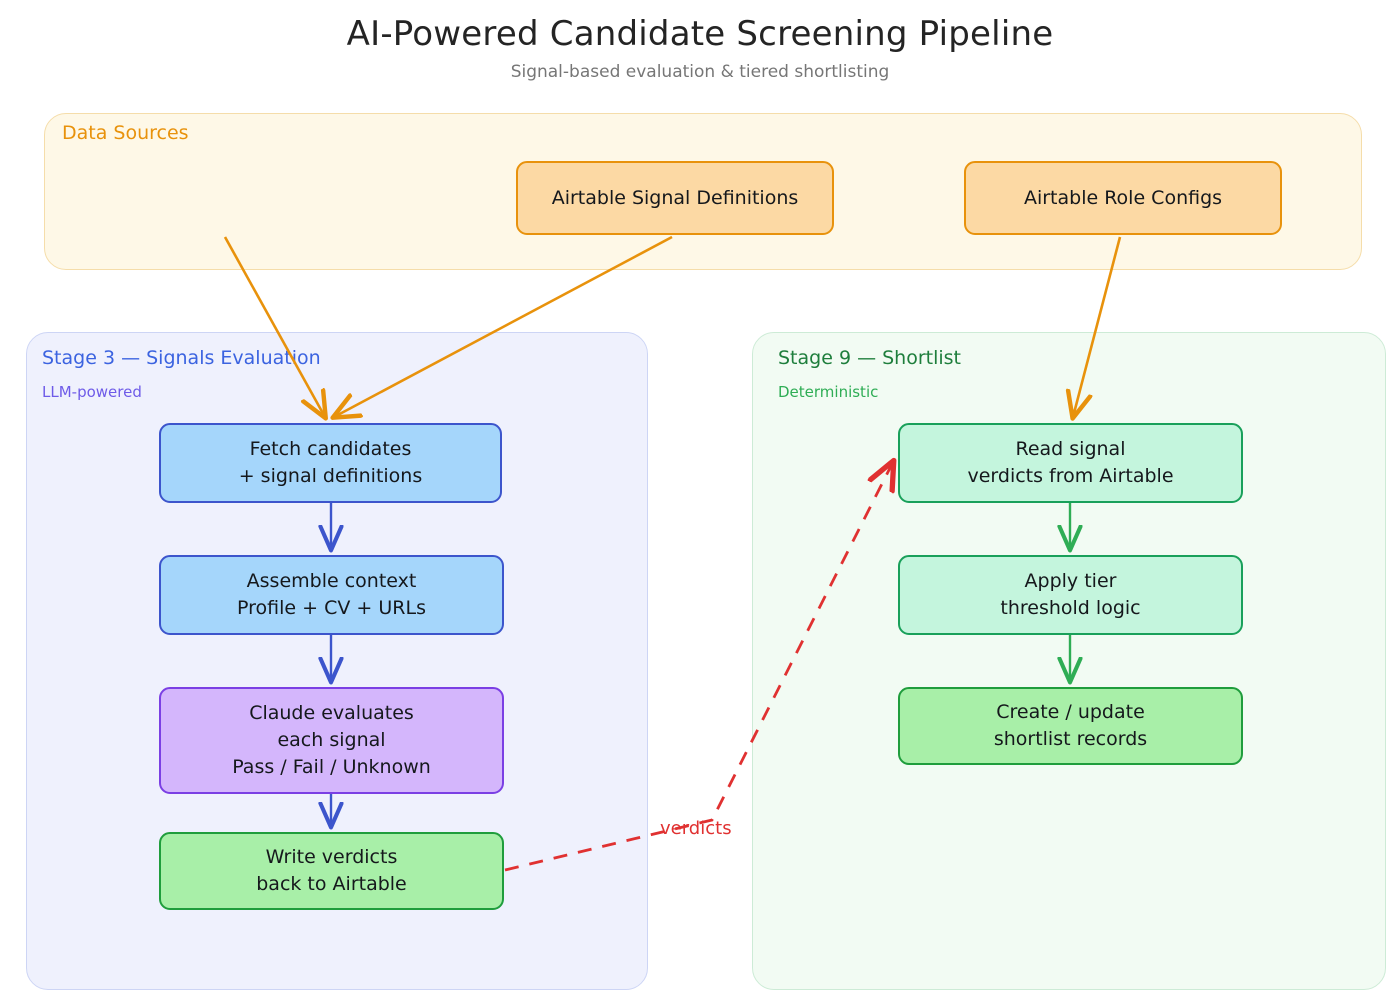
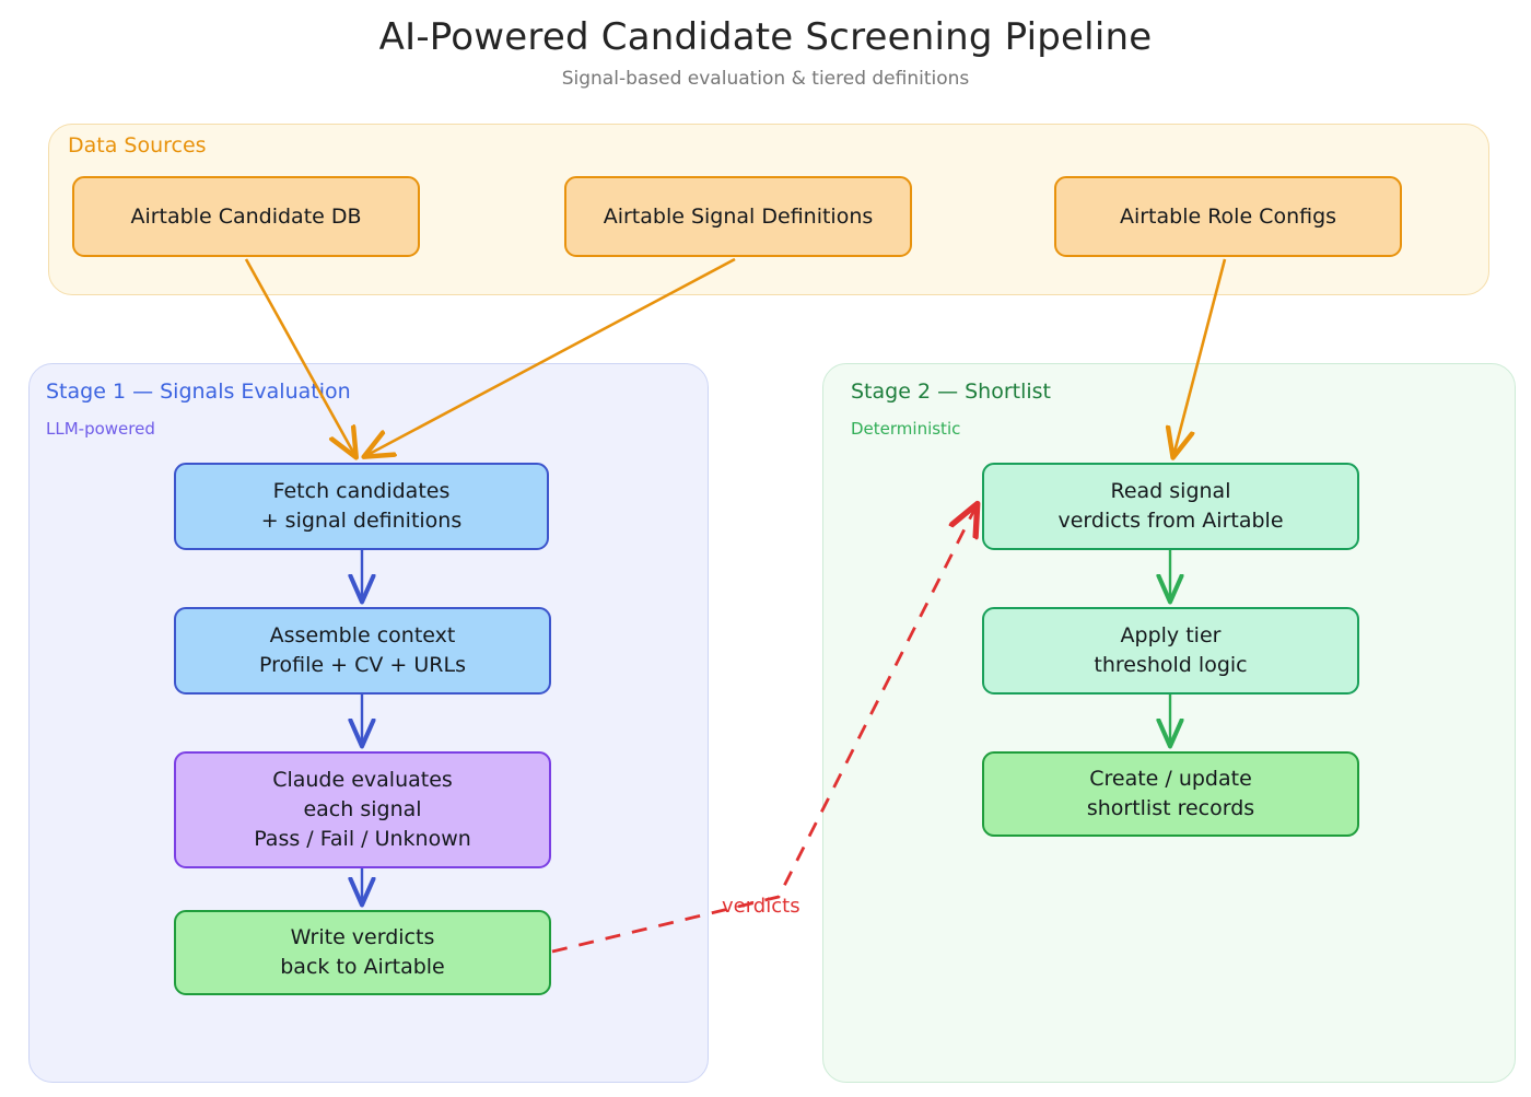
  AI-Powered Candidate Screening Pipeline
- Signal-based evaluation & tiered shortlisting
+ Signal-based evaluation & tiered definitions
  Data Sources
- Stage 3 — Signals Evaluation
+ Stage 1 — Signals Evaluation
  LLM-powered
- Stage 9 — Shortlist
+ Stage 2 — Shortlist
  Deterministic
  verdicts
+ Airtable Candidate DB
  Airtable Signal Definitions
  Airtable Role Configs
  Fetch candidates
  + signal definitions
  Assemble context
  Profile + CV + URLs
  Claude evaluates
  each signal
  Pass / Fail / Unknown
  Write verdicts
  back to Airtable
  Read signal
  verdicts from Airtable
  Apply tier
  threshold logic
  Create / update
  shortlist records
